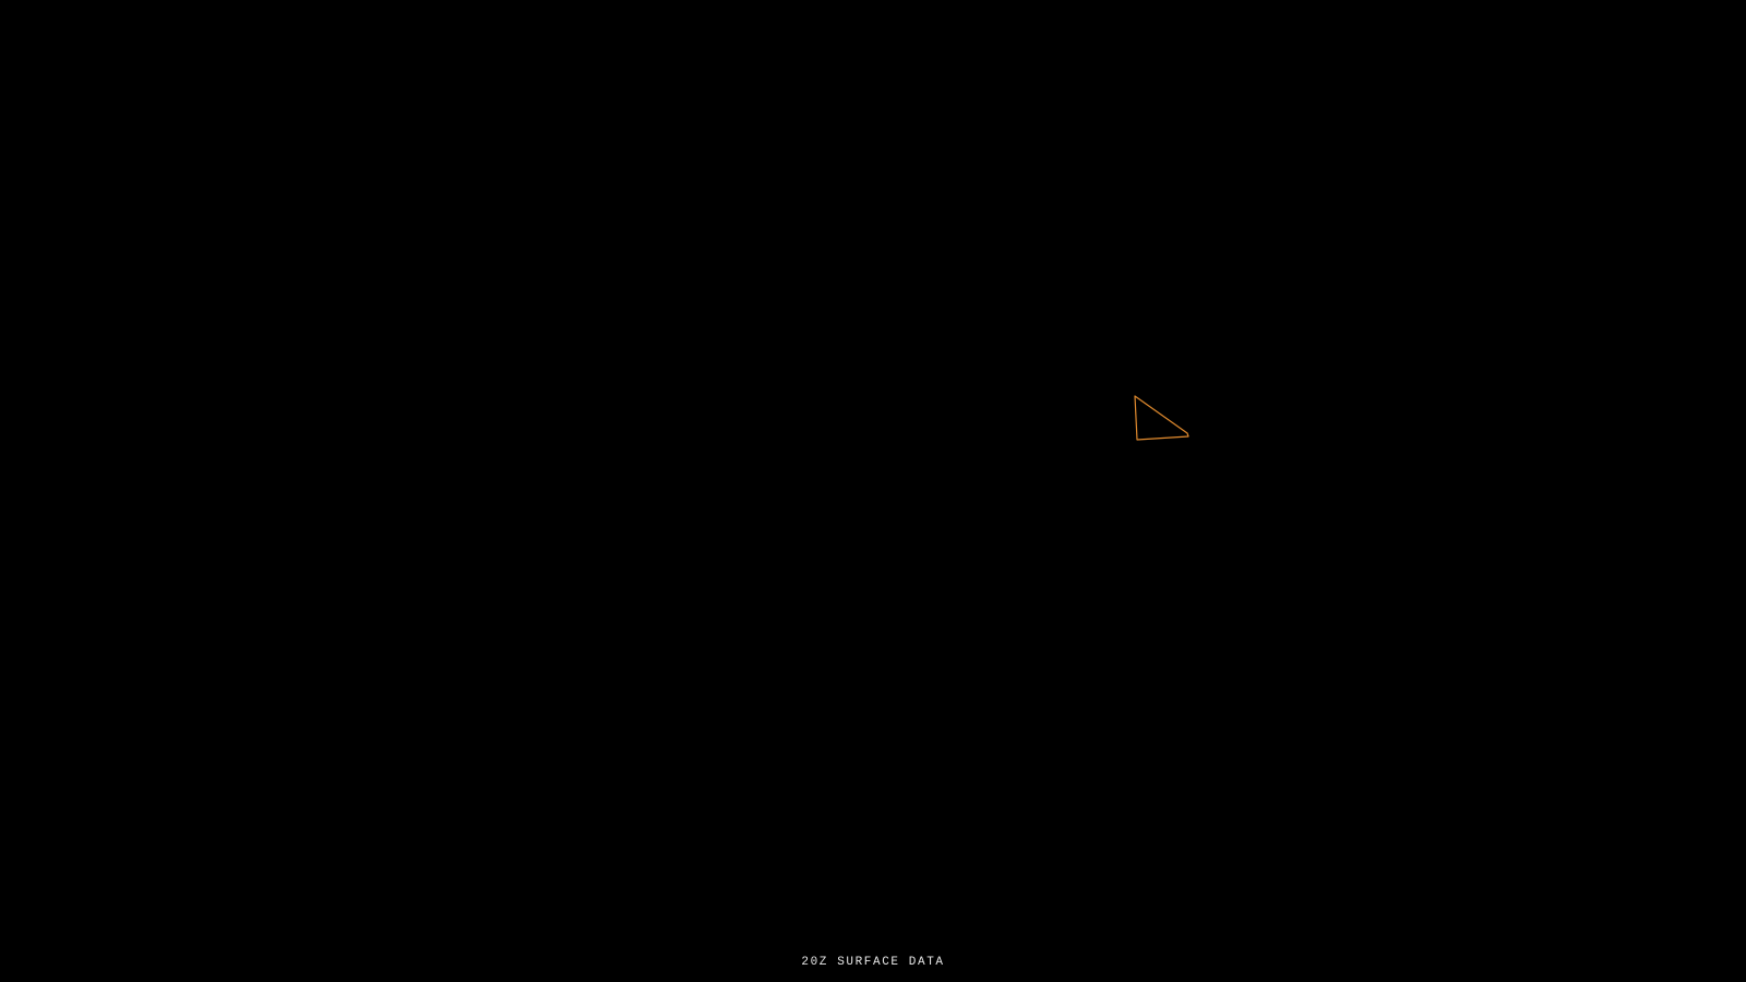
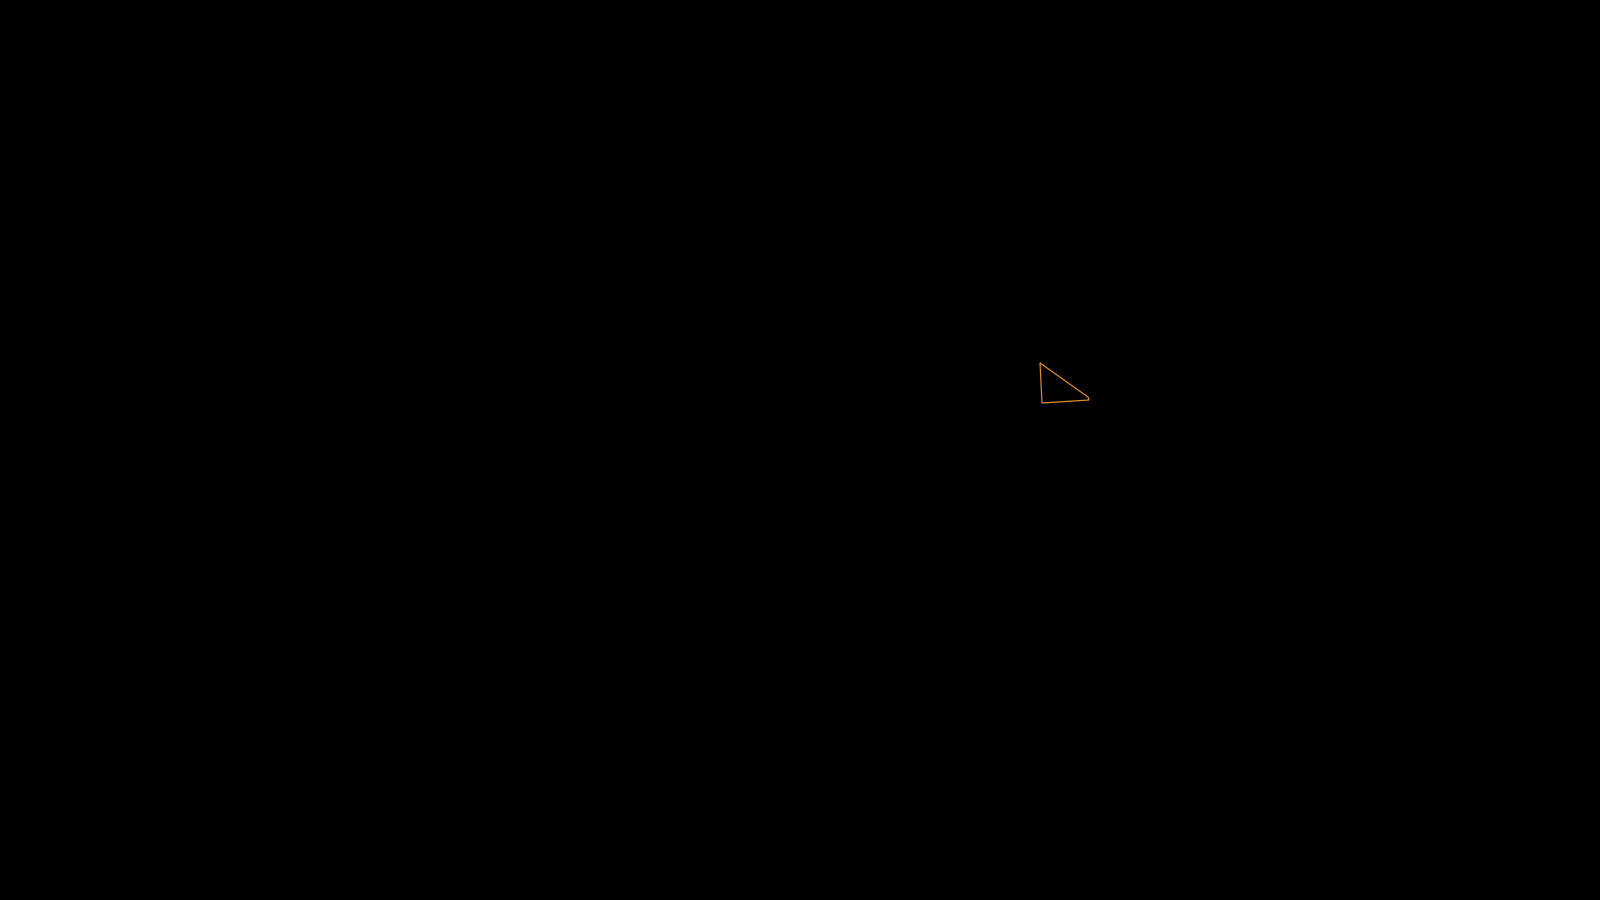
- 20Z SURFACE DATA
